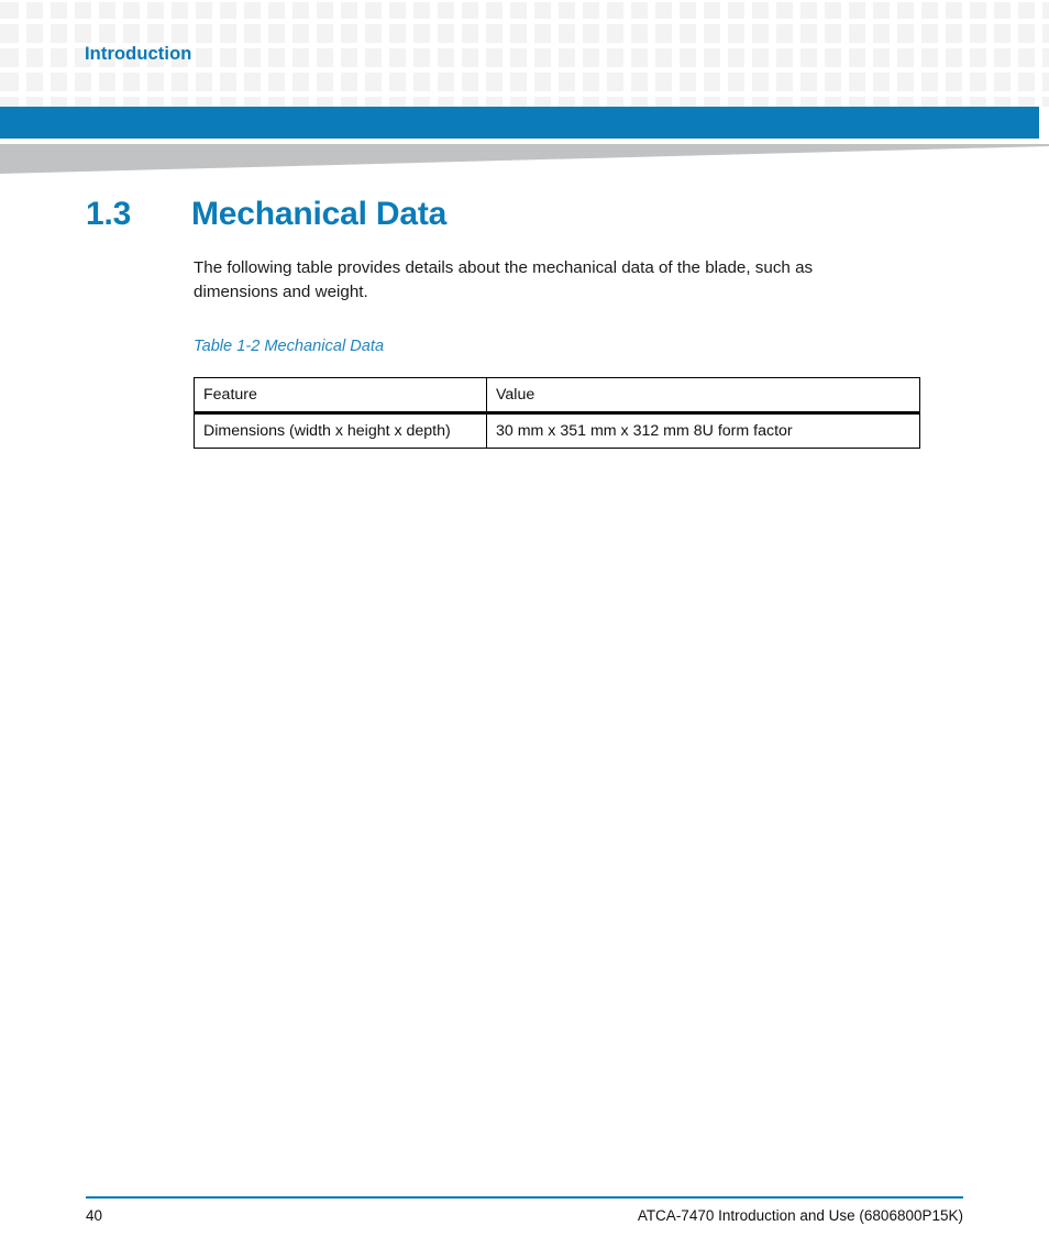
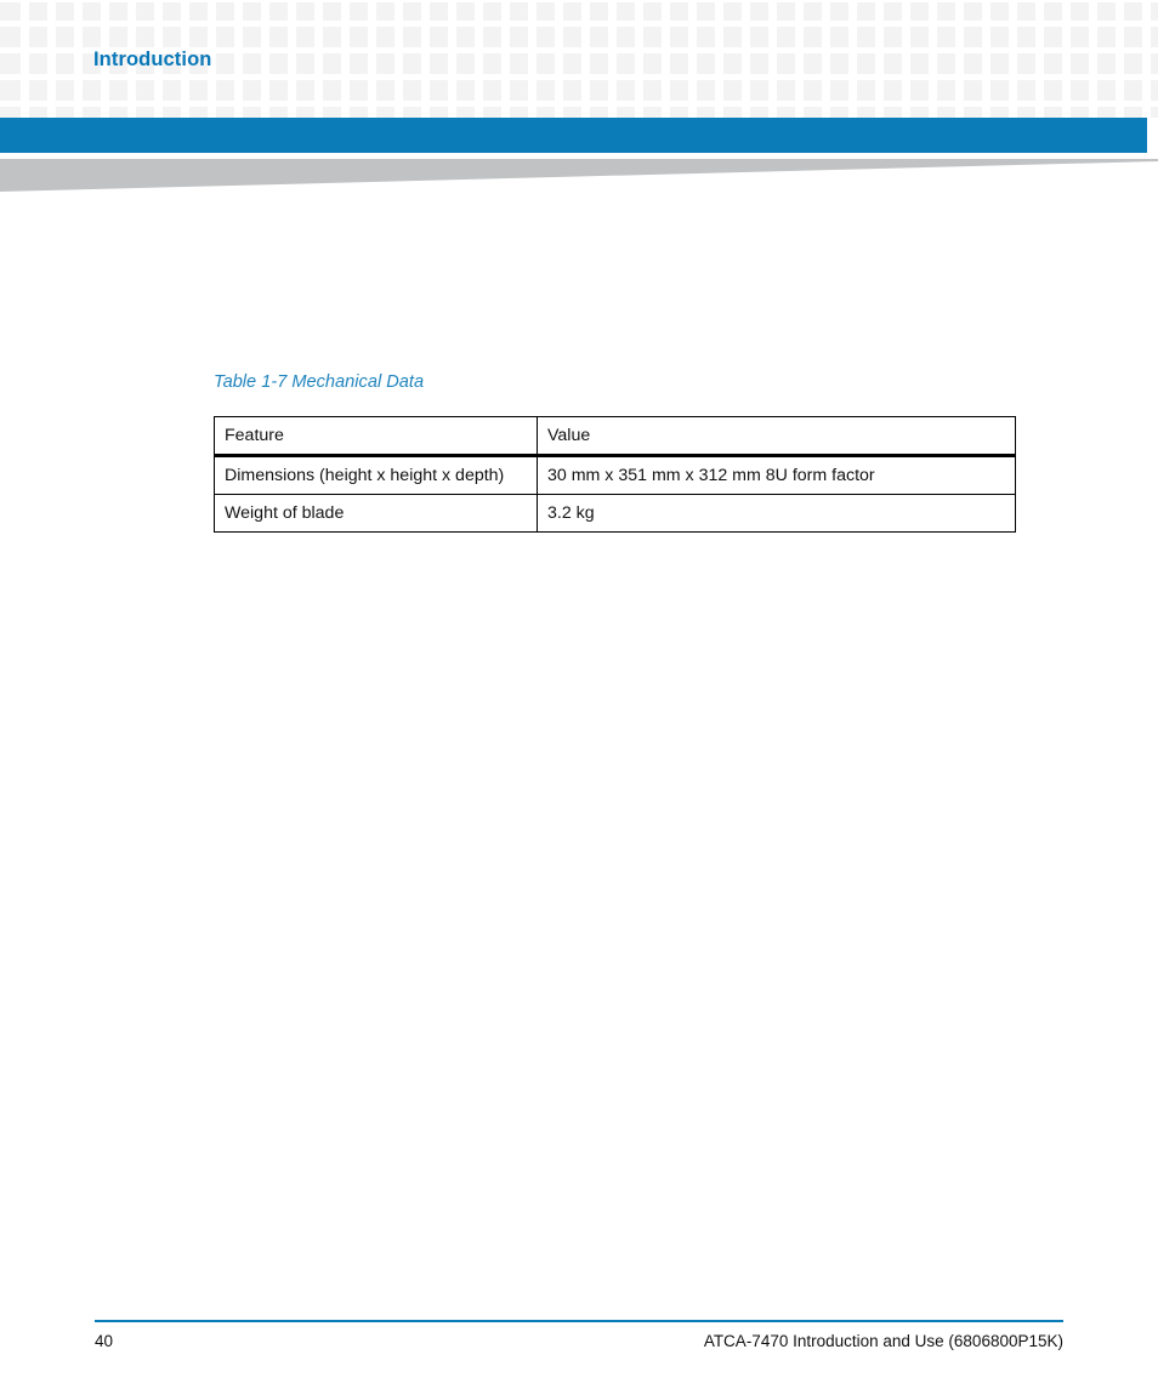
  Introduction
- 1.3 Mechanical Data
- The following table provides details about the mechanical data of the blade, such as dimensions and weight.
- Table 1-2 Mechanical Data
+ Table 1-7 Mechanical Data
  Feature	Value
- Dimensions (width x height x depth)	30 mm x 351 mm x 312 mm 8U form factor
+ Dimensions (height x height x depth)	30 mm x 351 mm x 312 mm 8U form factor
+ Weight of blade	3.2 kg
  40
  ATCA-7470 Introduction and Use (6806800P15K)
